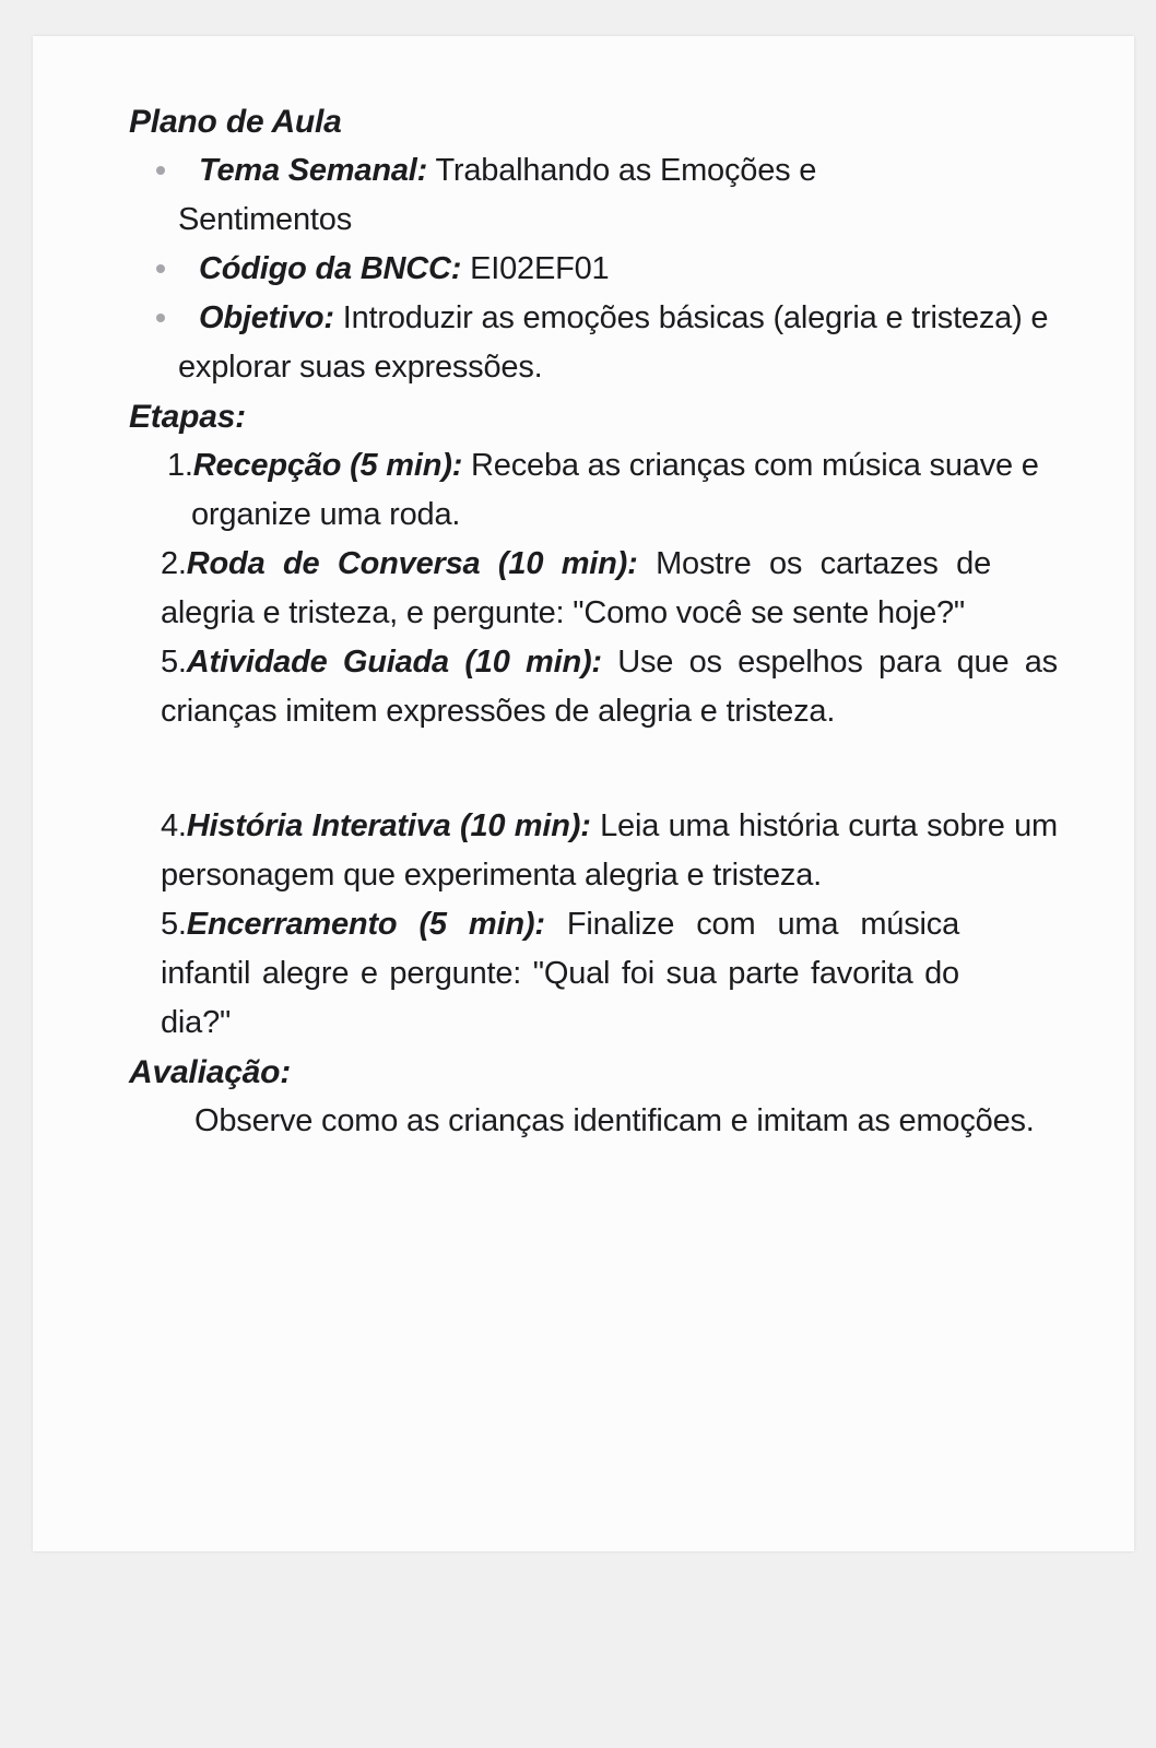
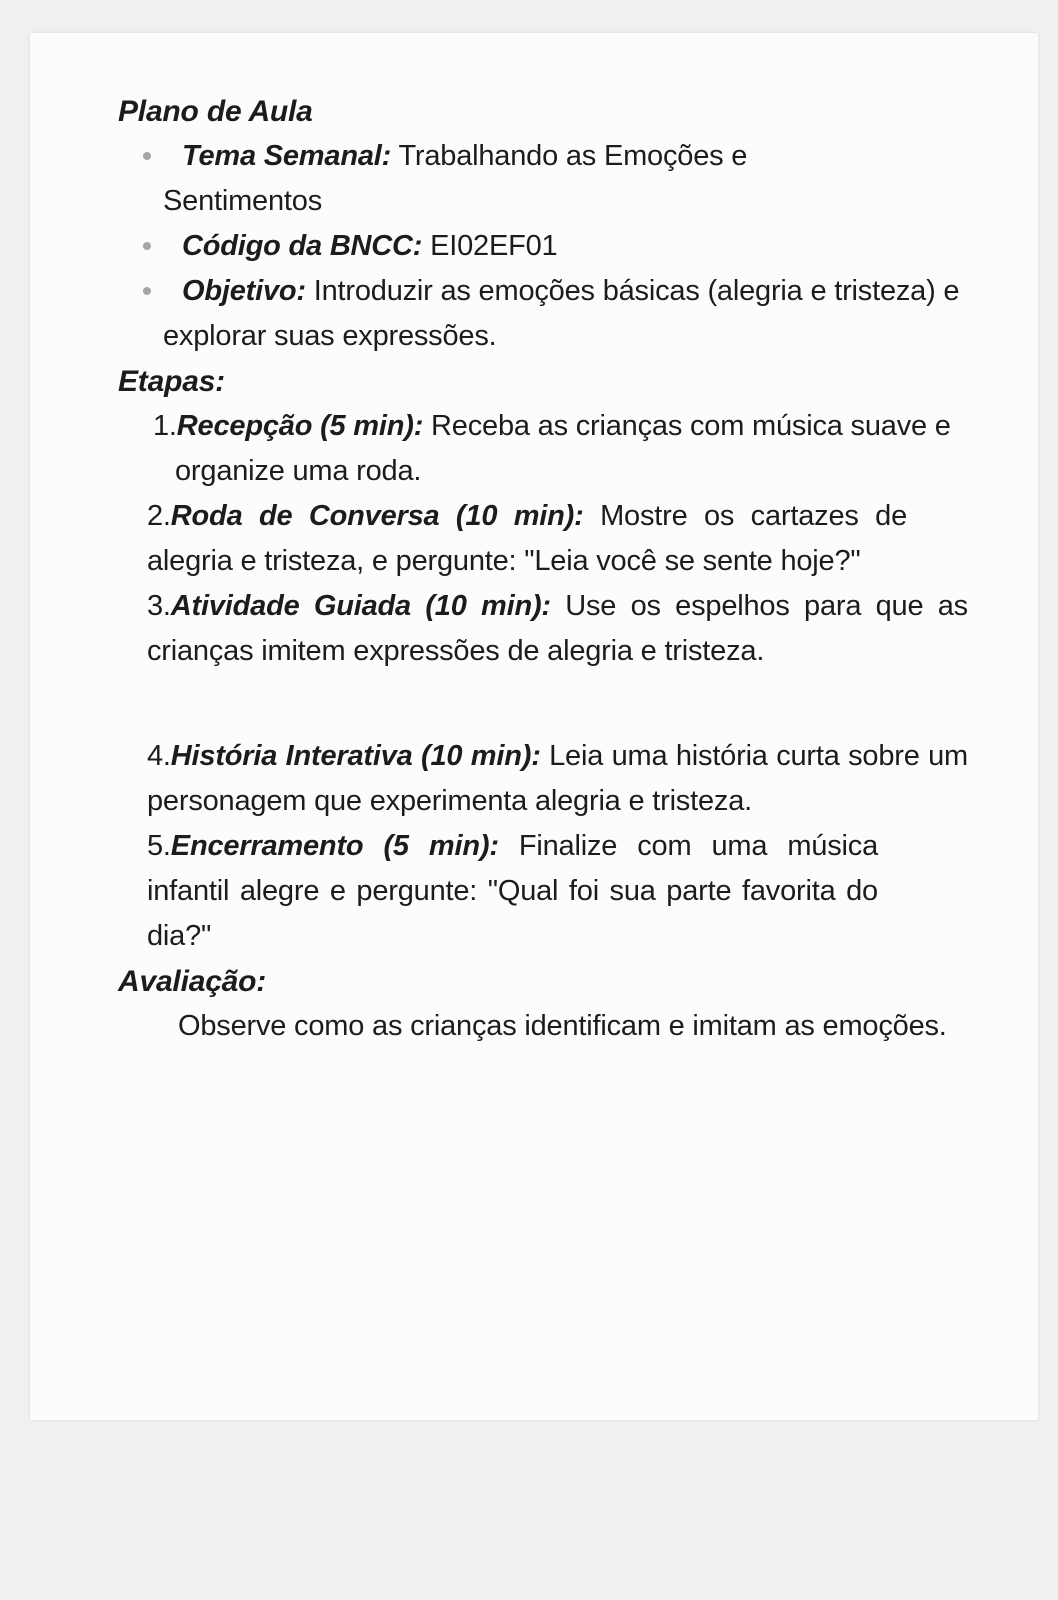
  Plano de Aula
  Tema Semanal: Trabalhando as Emoções e Sentimentos
  Código da BNCC: EI02EF01
  Objetivo: Introduzir as emoções básicas (alegria e tristeza) e explorar suas expressões.
  Etapas:
  1.Recepção (5 min): Receba as crianças com música suave e organize uma roda.
- 2.Roda de Conversa (10 min): Mostre os cartazes de alegria e tristeza, e pergunte: "Como você se sente hoje?"
+ 2.Roda de Conversa (10 min): Mostre os cartazes de alegria e tristeza, e pergunte: "Leia você se sente hoje?"
- 5.Atividade Guiada (10 min): Use os espelhos para que as crianças imitem expressões de alegria e tristeza.
+ 3.Atividade Guiada (10 min): Use os espelhos para que as crianças imitem expressões de alegria e tristeza.
  4.História Interativa (10 min): Leia uma história curta sobre um personagem que experimenta alegria e tristeza.
  5.Encerramento (5 min): Finalize com uma música infantil alegre e pergunte: "Qual foi sua parte favorita do dia?"
  Avaliação:
  Observe como as crianças identificam e imitam as emoções.
